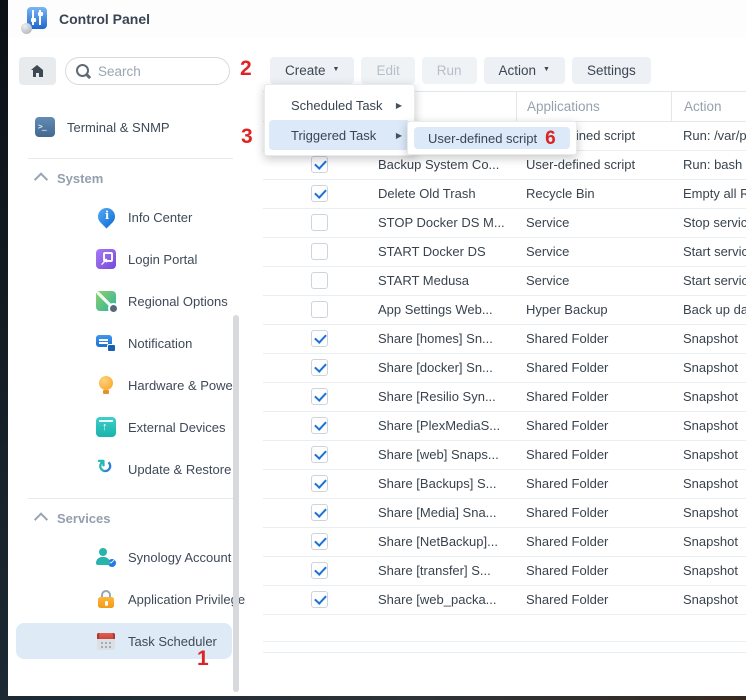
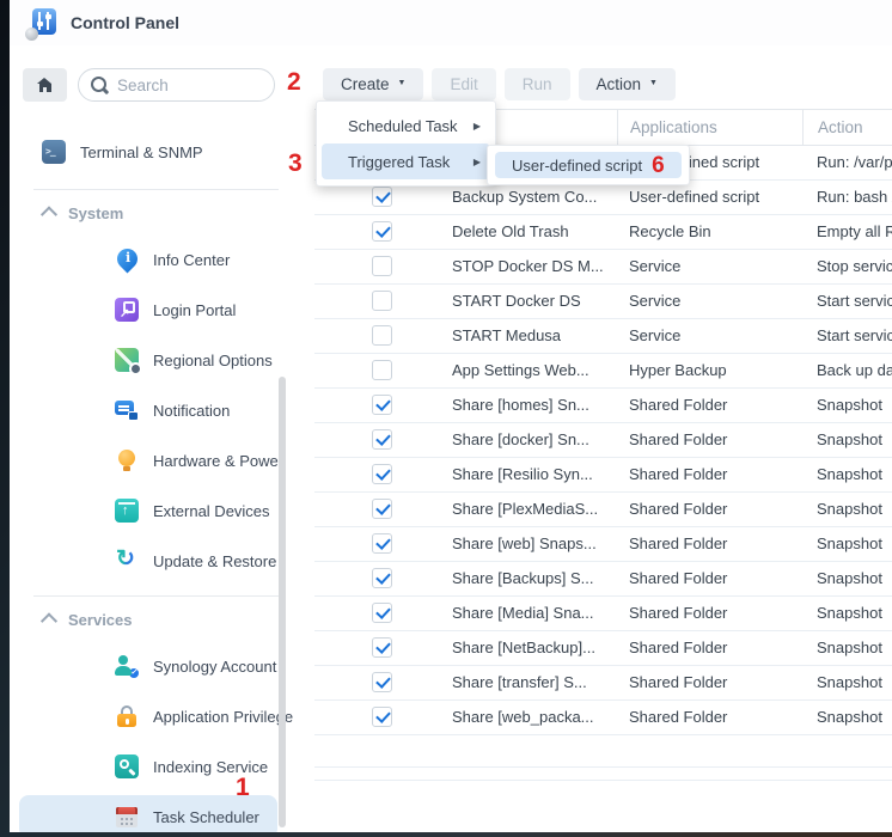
  Control Panel
  Search
  Terminal & SNMP
  System
  Info Center
  Login Portal
  Regional Options
  Notification
  Hardware & Powe
  External Devices
  Update & Restore
  Services
  Synology Account
  Application Privilee
+ Indexing Service
  Task Scheduler
  Create
  Edit
  Run
  Action
- Settings
  Applications
  Action
  Run: /var/p
  Backup System Co...
  User-defined script
  Run: bash
  Delete Old Trash
  Recycle Bin
  Empty all R
  STOP Docker DS M...
  Service
  Stop servic
  START Docker DS
  Service
  Start servic
  START Medusa
  Service
  Start servic
  App Settings Web...
  Hyper Backup
  Back up da
  Share [homes] Sn...
  Shared Folder
  Snapshot
  Share [docker] Sn...
  Shared Folder
  Snapshot
  Share [Resilio Syn...
  Shared Folder
  Snapshot
  Share [PlexMediaS...
  Shared Folder
  Snapshot
  Share [web] Snaps...
  Shared Folder
  Snapshot
  Share [Backups] S...
  Shared Folder
  Snapshot
  Share [Media] Sna...
  Shared Folder
  Snapshot
  Share [NetBackup]...
  Shared Folder
  Snapshot
  Share [transfer] S...
  Shared Folder
  Snapshot
  Share [web_packa...
  Shared Folder
  Snapshot
  Scheduled Task
  ▶
  Triggered Task
  ▶
  User-defined script 6
  1
  2
  3
